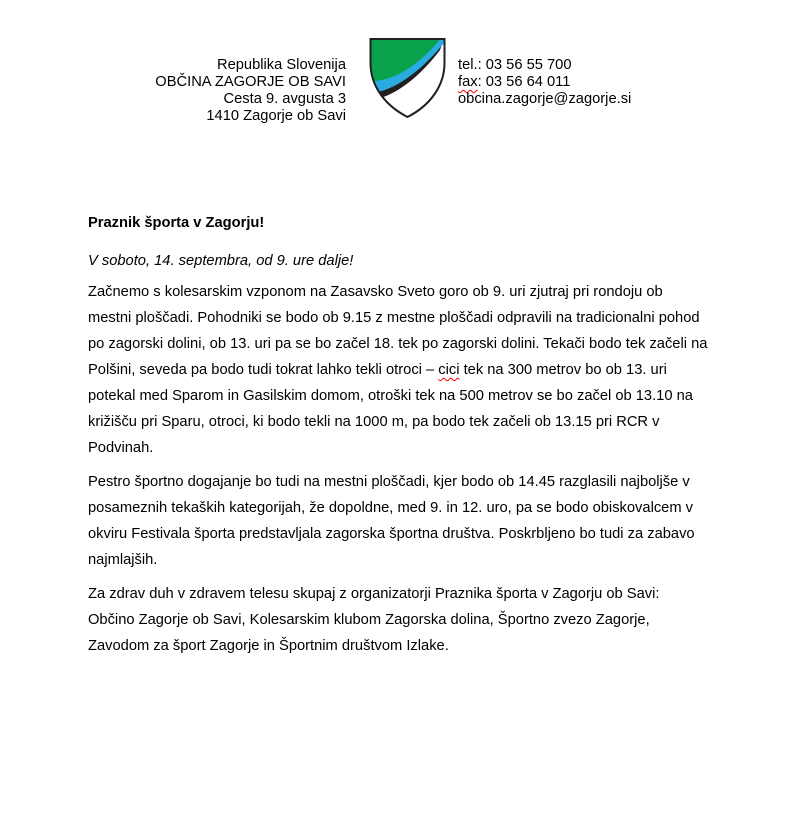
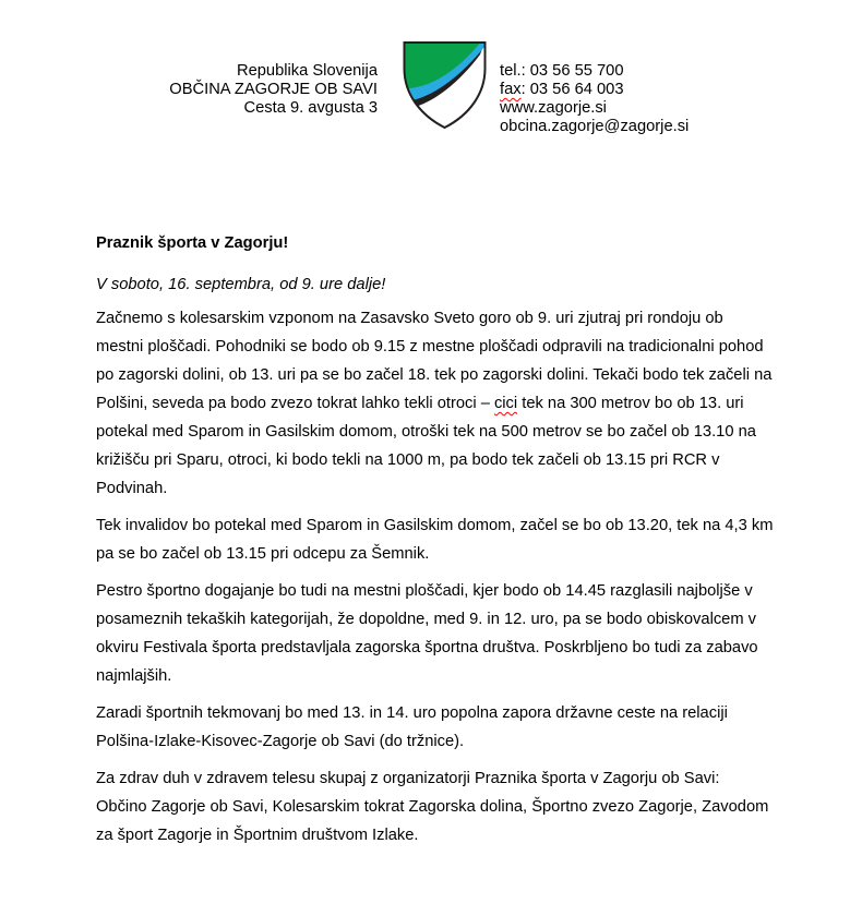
  Republika Slovenija
  OBČINA ZAGORJE OB SAVI
  Cesta 9. avgusta 3
- 1410 Zagorje ob Savi
  tel.: 03 56 55 700
- fax: 03 56 64 011
+ fax: 03 56 64 003
+ www.zagorje.si
  obcina.zagorje@zagorje.si
  Praznik športa v Zagorju!
- V soboto, 14. septembra, od 9. ure dalje!
+ V soboto, 16. septembra, od 9. ure dalje!
- Začnemo s kolesarskim vzponom na Zasavsko Sveto goro ob 9. uri zjutraj pri rondoju ob mestni ploščadi. Pohodniki se bodo ob 9.15 z mestne ploščadi odpravili na tradicionalni pohod po zagorski dolini, ob 13. uri pa se bo začel 18. tek po zagorski dolini. Tekači bodo tek začeli na Polšini, seveda pa bodo tudi tokrat lahko tekli otroci – cici tek na 300 metrov bo ob 13. uri potekal med Sparom in Gasilskim domom, otroški tek na 500 metrov se bo začel ob 13.10 na križišču pri Sparu, otroci, ki bodo tekli na 1000 m, pa bodo tek začeli ob 13.15 pri RCR v Podvinah.
+ Začnemo s kolesarskim vzponom na Zasavsko Sveto goro ob 9. uri zjutraj pri rondoju ob mestni ploščadi. Pohodniki se bodo ob 9.15 z mestne ploščadi odpravili na tradicionalni pohod po zagorski dolini, ob 13. uri pa se bo začel 18. tek po zagorski dolini. Tekači bodo tek začeli na Polšini, seveda pa bodo zvezo tokrat lahko tekli otroci – cici tek na 300 metrov bo ob 13. uri potekal med Sparom in Gasilskim domom, otroški tek na 500 metrov se bo začel ob 13.10 na križišču pri Sparu, otroci, ki bodo tekli na 1000 m, pa bodo tek začeli ob 13.15 pri RCR v Podvinah.
+ Tek invalidov bo potekal med Sparom in Gasilskim domom, začel se bo ob 13.20, tek na 4,3 km pa se bo začel ob 13.15 pri odcepu za Šemnik.
  Pestro športno dogajanje bo tudi na mestni ploščadi, kjer bodo ob 14.45 razglasili najboljše v posameznih tekaških kategorijah, že dopoldne, med 9. in 12. uro, pa se bodo obiskovalcem v okviru Festivala športa predstavljala zagorska športna društva. Poskrbljeno bo tudi za zabavo najmlajših.
+ Zaradi športnih tekmovanj bo med 13. in 14. uro popolna zapora državne ceste na relaciji Polšina-Izlake-Kisovec-Zagorje ob Savi (do tržnice).
- Za zdrav duh v zdravem telesu skupaj z organizatorji Praznika športa v Zagorju ob Savi: Občino Zagorje ob Savi, Kolesarskim klubom Zagorska dolina, Športno zvezo Zagorje, Zavodom za šport Zagorje in Športnim društvom Izlake.
+ Za zdrav duh v zdravem telesu skupaj z organizatorji Praznika športa v Zagorju ob Savi: Občino Zagorje ob Savi, Kolesarskim tokrat Zagorska dolina, Športno zvezo Zagorje, Zavodom za šport Zagorje in Športnim društvom Izlake.
